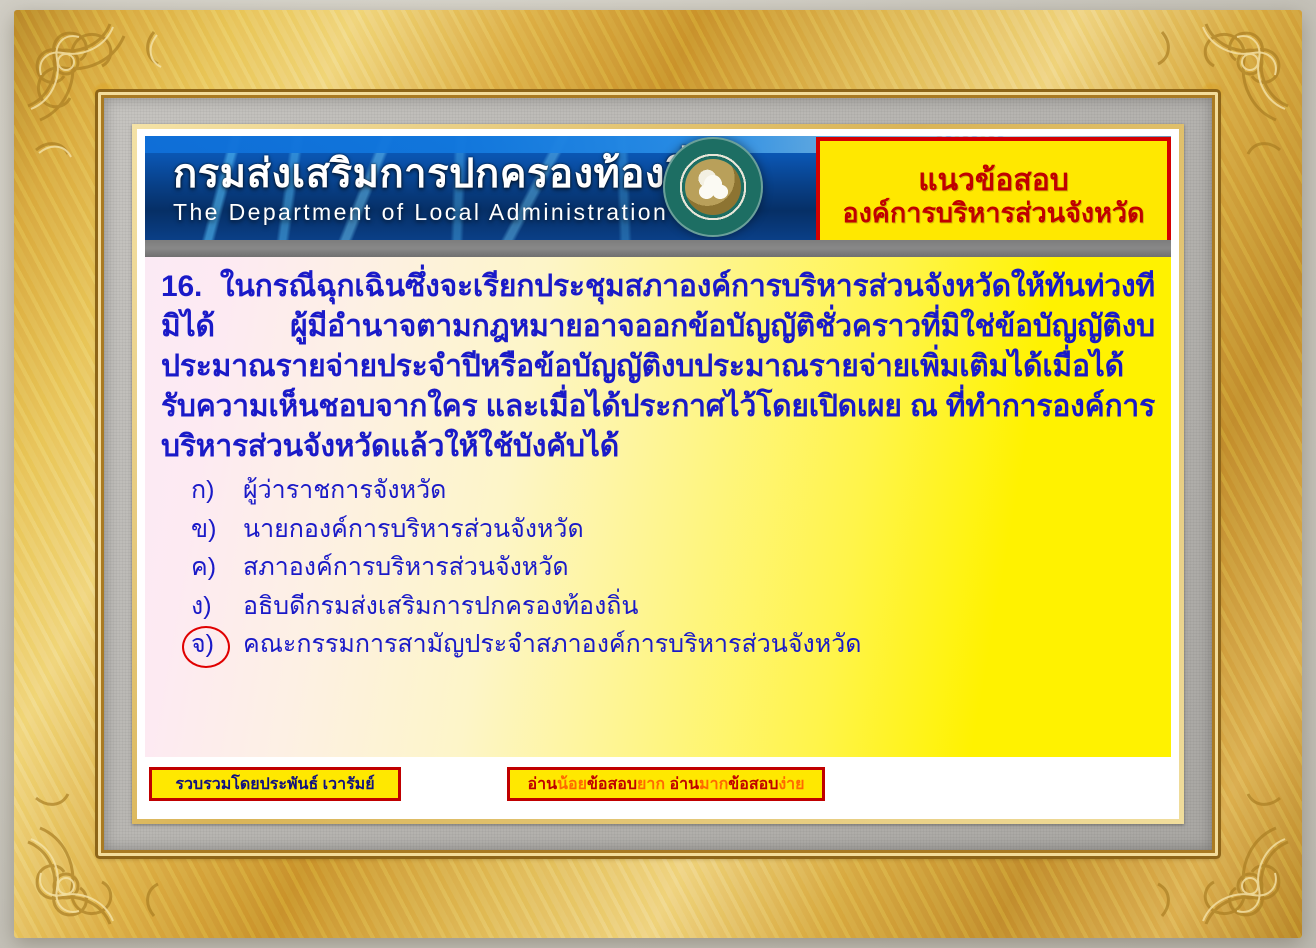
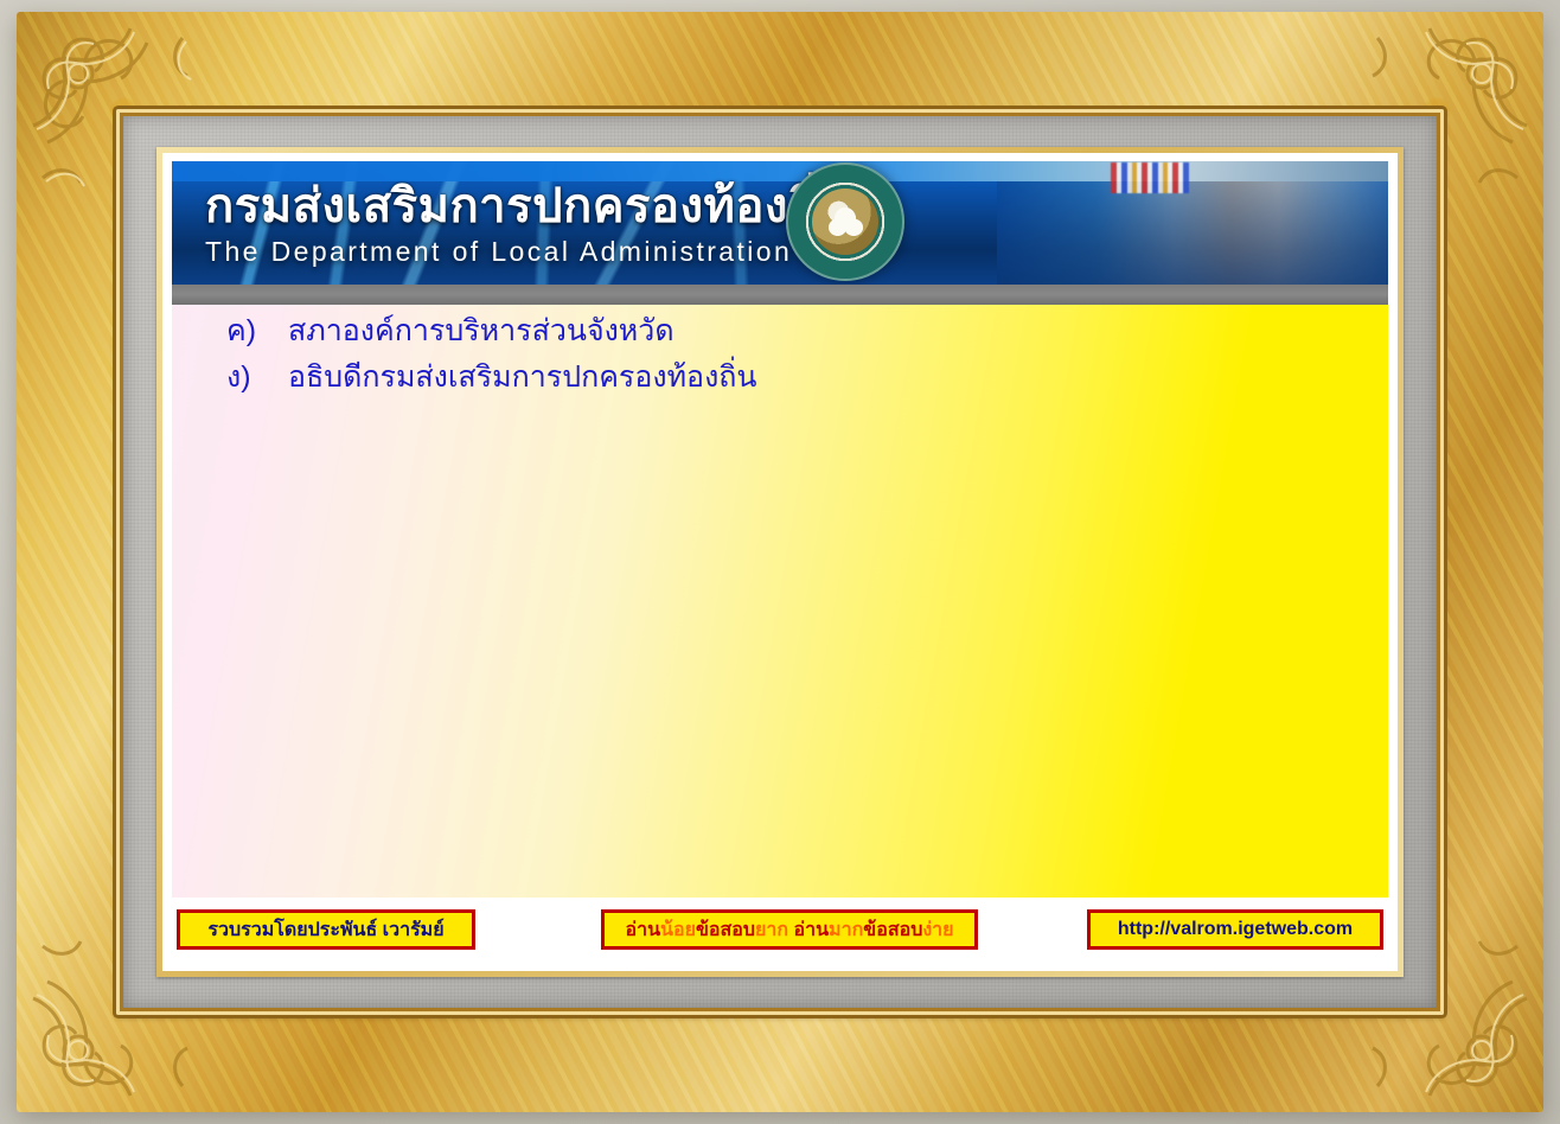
  กรมส่งเสริมการปกครองท้อง
  The Department of Local Administration
- แนวข้อสอบ
- องค์การบริหารส่วนจังหวัด
- 16. ในกรณีฉุกเฉินซึ่งจะเรียกประชุมสภาองค์การบริหารส่วนจังหวัดให้ทันท่วงทีมิได้ ผู้มีอำนาจตามกฎหมายอาจออกข้อบัญญัติชั่วคราวที่มิใช่ข้อบัญญัติงบประมาณรายจ่ายประจำปีหรือข้อบัญญัติงบประมาณรายจ่ายเพิ่มเติมได้เมื่อได้รับความเห็นชอบจากใคร และเมื่อได้ประกาศไว้โดยเปิดเผย ณ ที่ทำการองค์การบริหารส่วนจังหวัดแล้วให้ใช้บังคับได้
- ก)
- ผู้ว่าราชการจังหวัด
- ข)
- นายกองค์การบริหารส่วนจังหวัด
  ค)
  สภาองค์การบริหารส่วนจังหวัด
  ง)
  อธิบดีกรมส่งเสริมการปกครองท้องถิ่น
- จ)
- คณะกรรมการสามัญประจำสภาองค์การบริหารส่วนจังหวัด
  รวบรวมโดยประพันธ์ เวารัมย์
  อ่านน้อยข้อสอบยาก อ่านมากข้อสอบง่าย
+ http://valrom.igetweb.com
